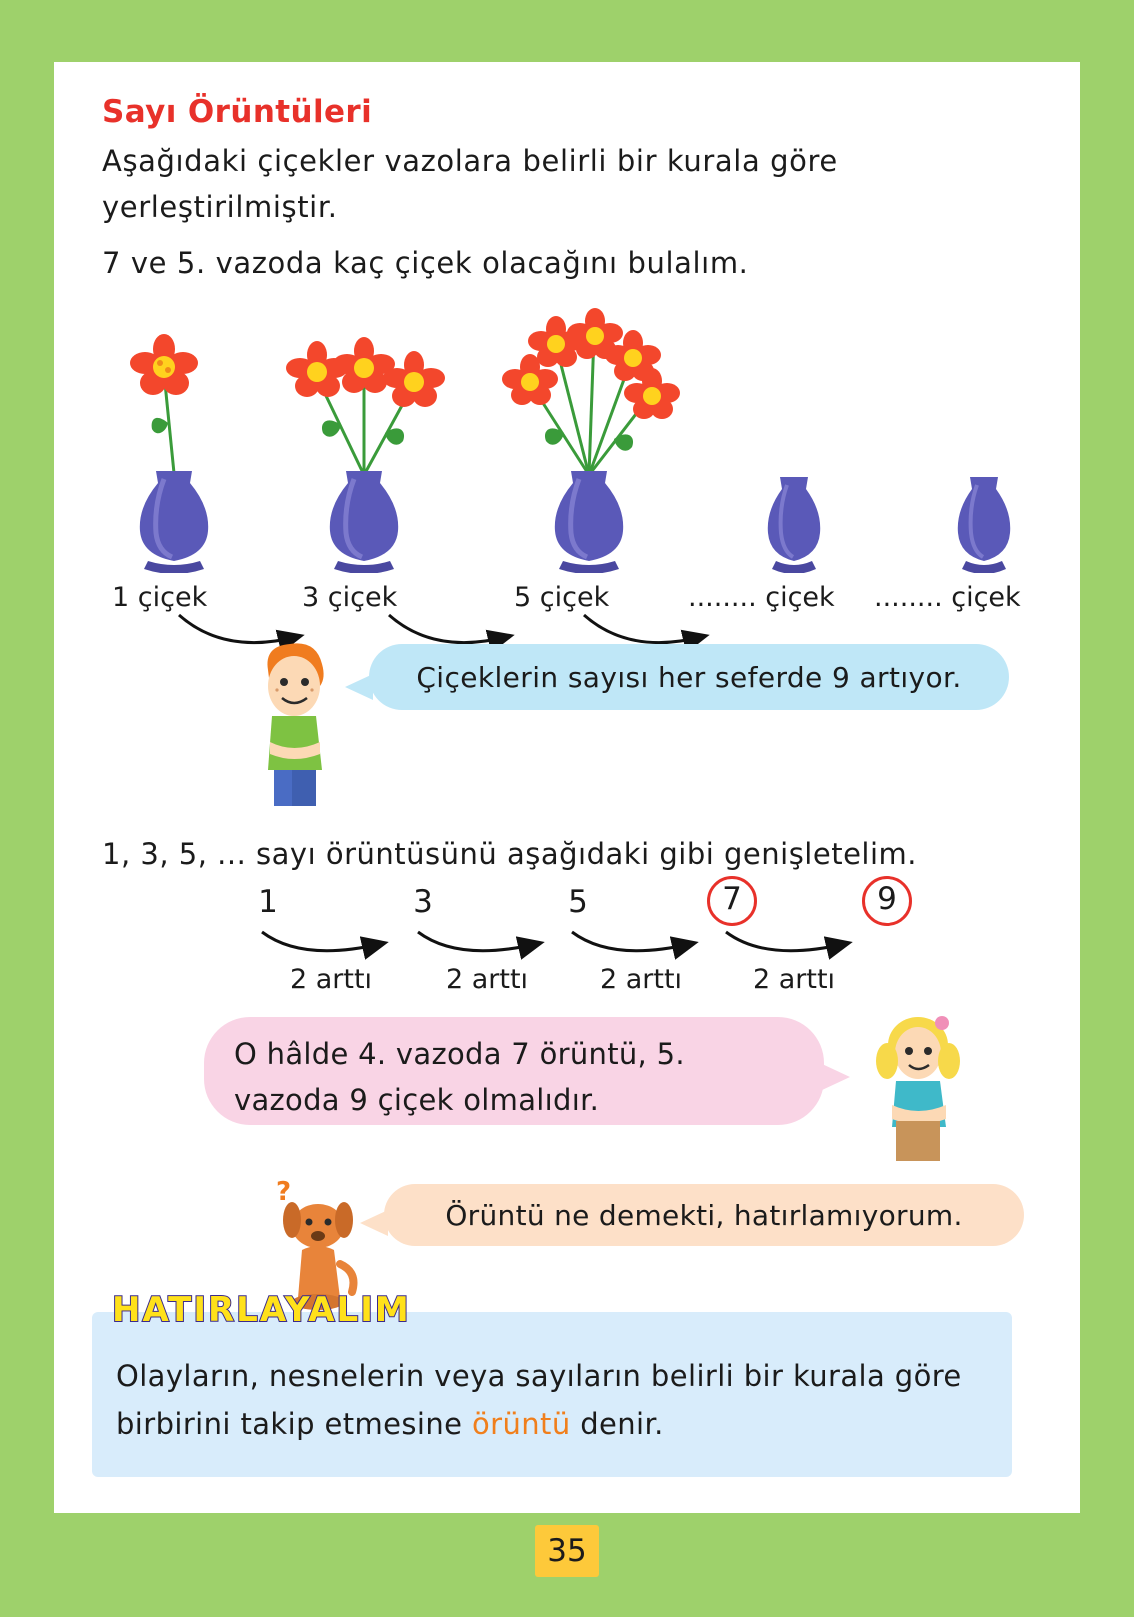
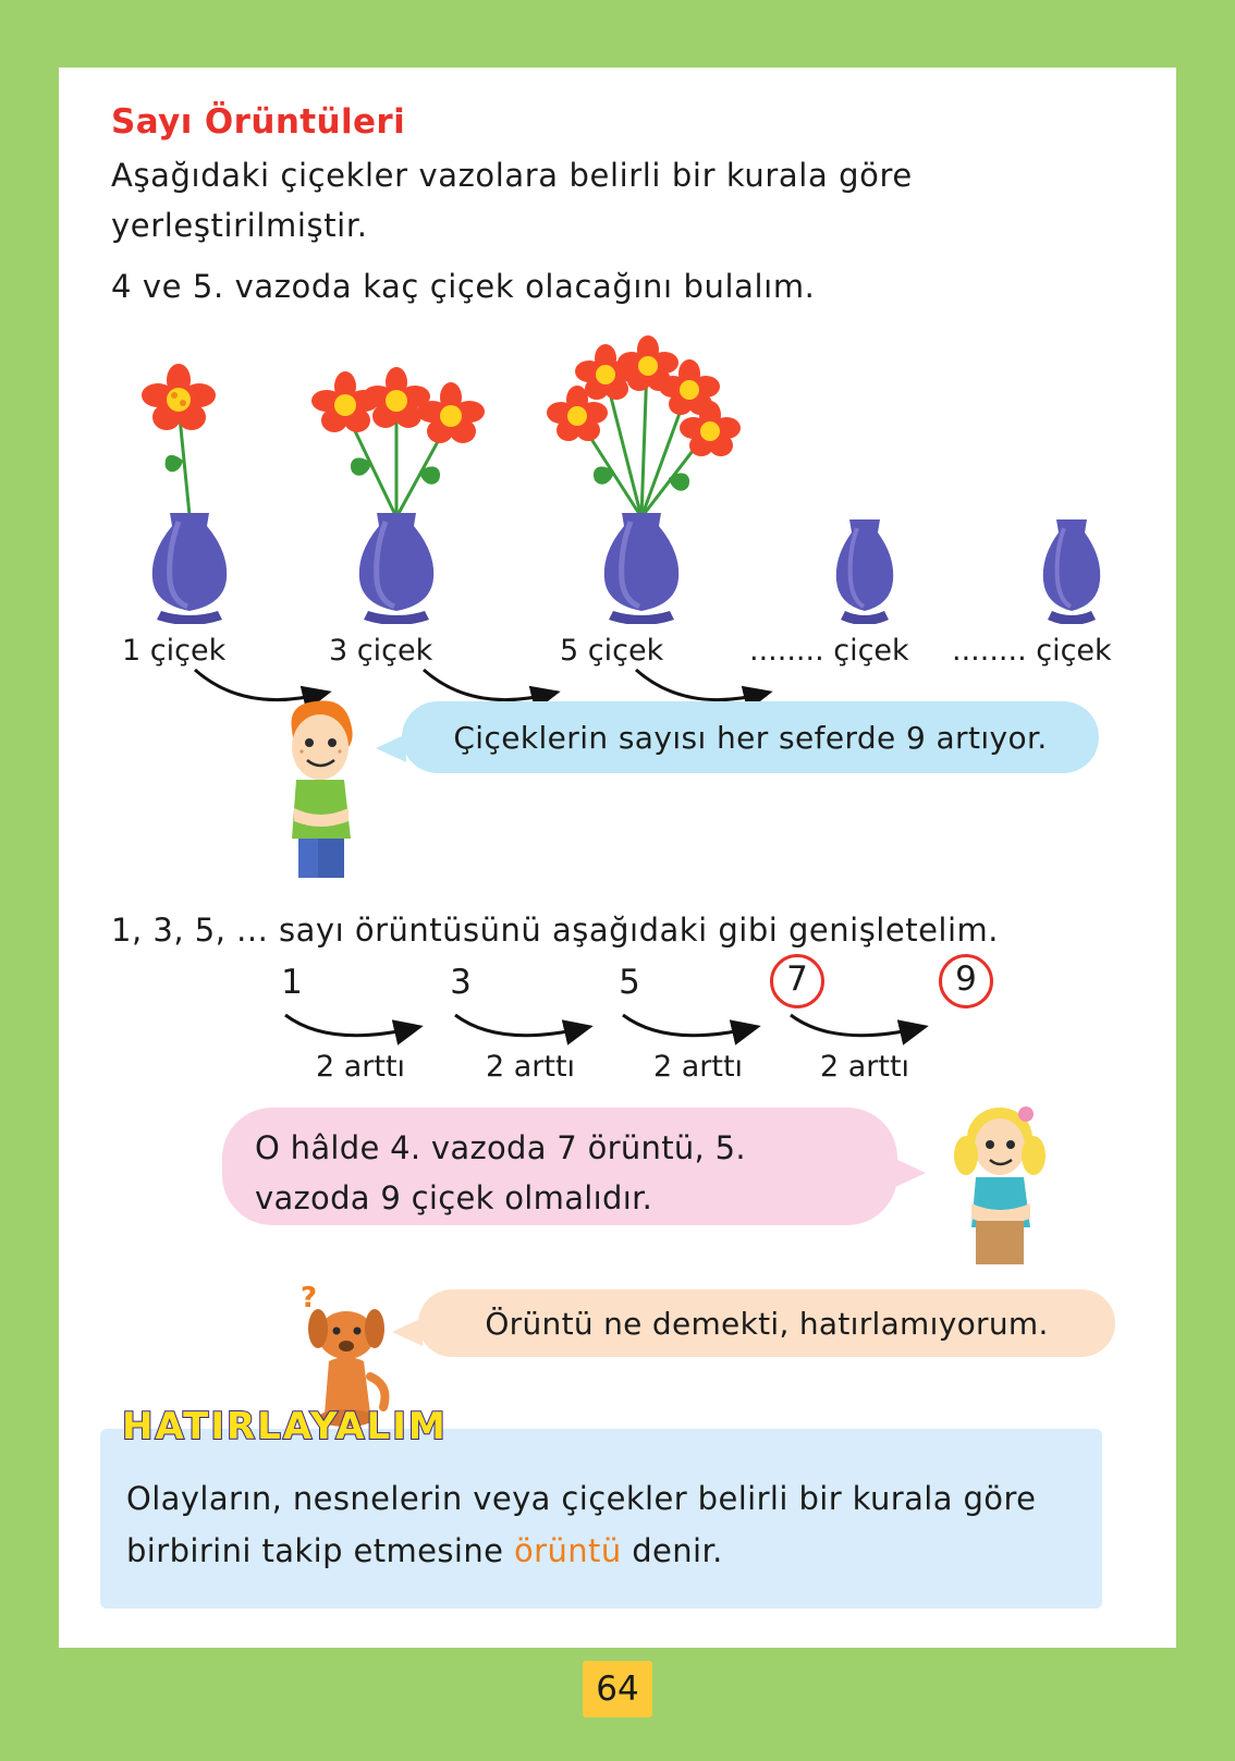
  Sayı Örüntüleri
  Aşağıdaki çiçekler vazolara belirli bir kurala göre yerleştirilmiştir.
- 7 ve 5. vazoda kaç çiçek olacağını bulalım.
+ 4 ve 5. vazoda kaç çiçek olacağını bulalım.
  1 çiçek
  3 çiçek
  5 çiçek
  ........ çiçek
  ........ çiçek
  Çiçeklerin sayısı her seferde 9 artıyor.
  1, 3, 5, ... sayı örüntüsünü aşağıdaki gibi genişletelim.
  1
  3
  5
  7
  9
  2 arttı
  2 arttı
  2 arttı
  2 arttı
  O hâlde 4. vazoda 7 örüntü, 5.
  vazoda 9 çiçek olmalıdır.
  ?
  Örüntü ne demekti, hatırlamıyorum.
  HATIRLAYALIM
- Olayların, nesnelerin veya sayıların belirli bir kurala göre birbirini takip etmesine örüntü denir.
+ Olayların, nesnelerin veya çiçekler belirli bir kurala göre birbirini takip etmesine örüntü denir.
- 35
+ 64
